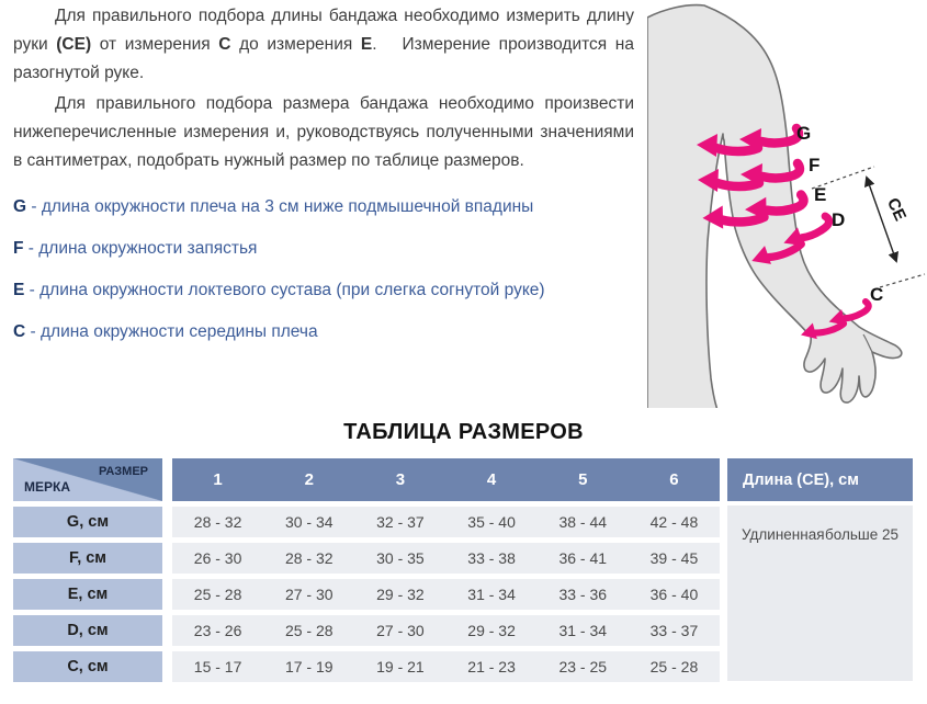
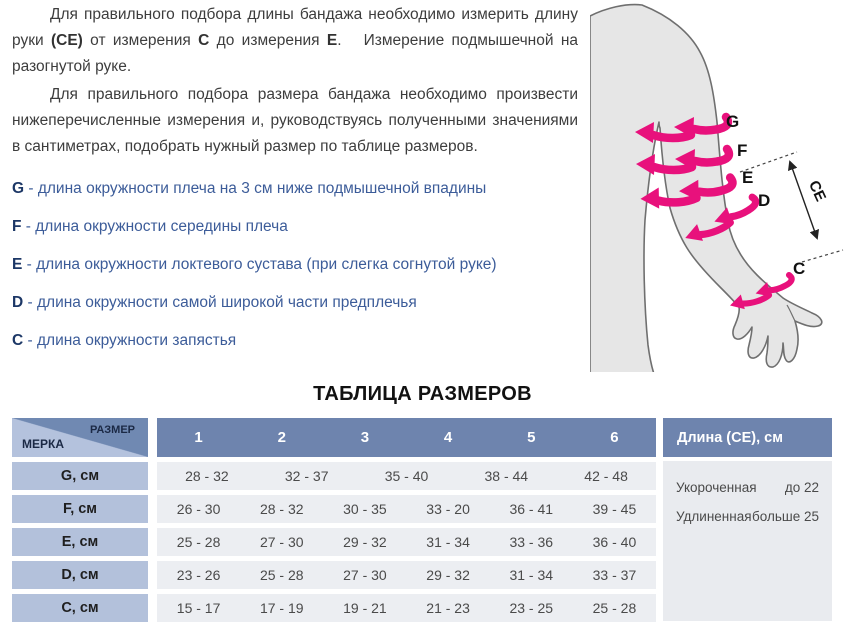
- Для правильного подбора длины бандажа необходимо измерить длину руки (СЕ) от измерения С до измерения Е. Измерение производится на разогнутой руке.
+ Для правильного подбора длины бандажа необходимо измерить длину руки (СЕ) от измерения С до измерения Е. Измерение подмышечной на разогнутой руке.
  Для правильного подбора размера бандажа необходимо произвести нижеперечисленные измерения и, руководствуясь полученными значениями в сантиметрах, подобрать нужный размер по таблице размеров.
  G - длина окружности плеча на 3 см ниже подмышечной впадины
- F - длина окружности запястья
+ F - длина окружности середины плеча
  E - длина окружности локтевого сустава (при слегка согнутой руке)
+ D - длина окружности самой широкой части предплечья
- C - длина окружности середины плеча
+ C - длина окружности запястья
  G
  F
  E
  D
  C
  ТАБЛИЦА РАЗМЕРОВ
  РАЗМЕР
  МЕРКА
  1
  2
  3
  4
  5
  6
  Длина (СЕ), см
  G, см
  28 - 32
- 30 - 34
  32 - 37
  35 - 40
  38 - 44
  42 - 48
  F, см
  26 - 30
  28 - 32
  30 - 35
- 33 - 38
+ 33 - 20
  36 - 41
  39 - 45
  E, см
  25 - 28
  27 - 30
  29 - 32
  31 - 34
  33 - 36
  36 - 40
  D, см
  23 - 26
  25 - 28
  27 - 30
  29 - 32
  31 - 34
  33 - 37
  C, см
  15 - 17
  17 - 19
  19 - 21
  21 - 23
  23 - 25
  25 - 28
+ Укороченная
+ до 22
  Удлиненная
  больше 25
